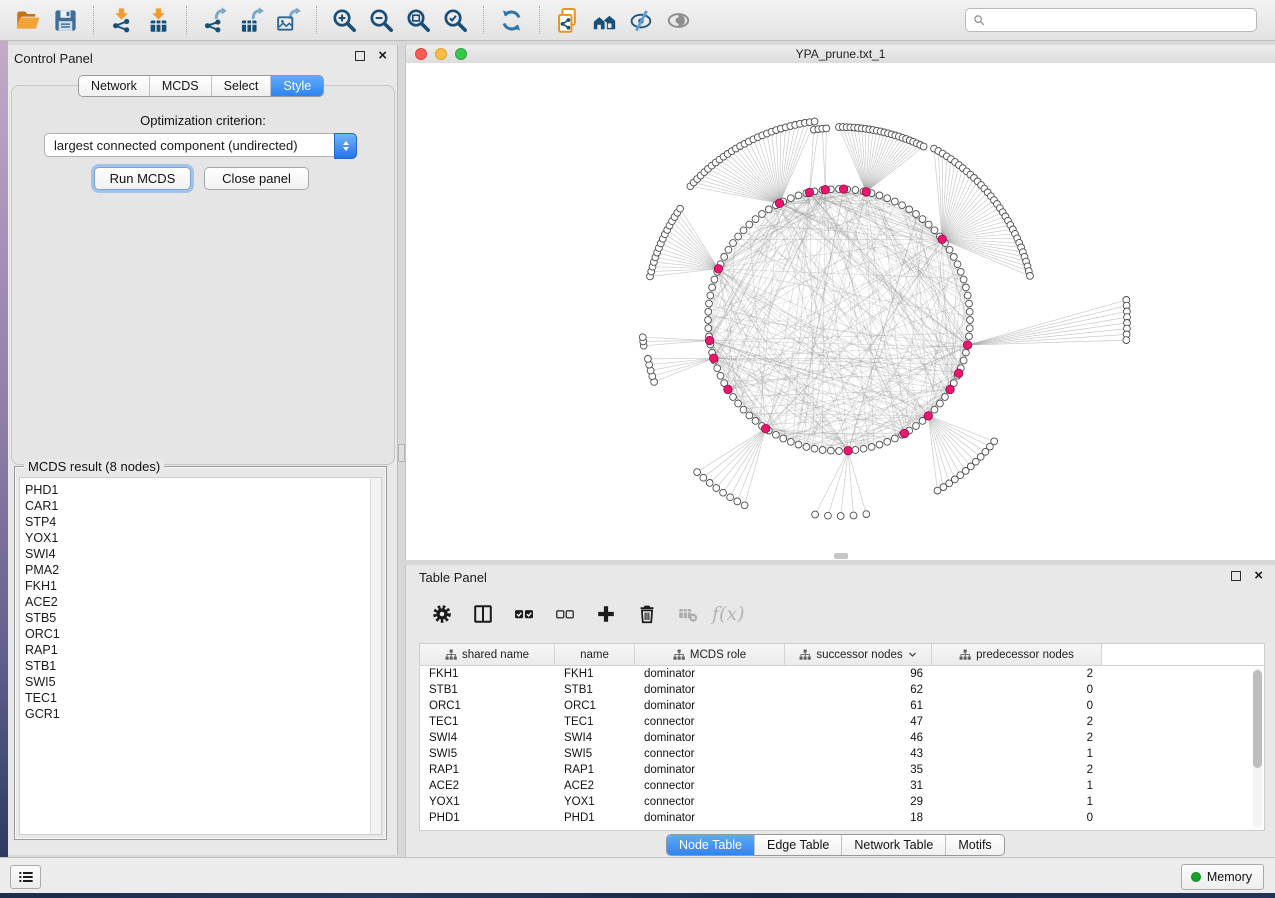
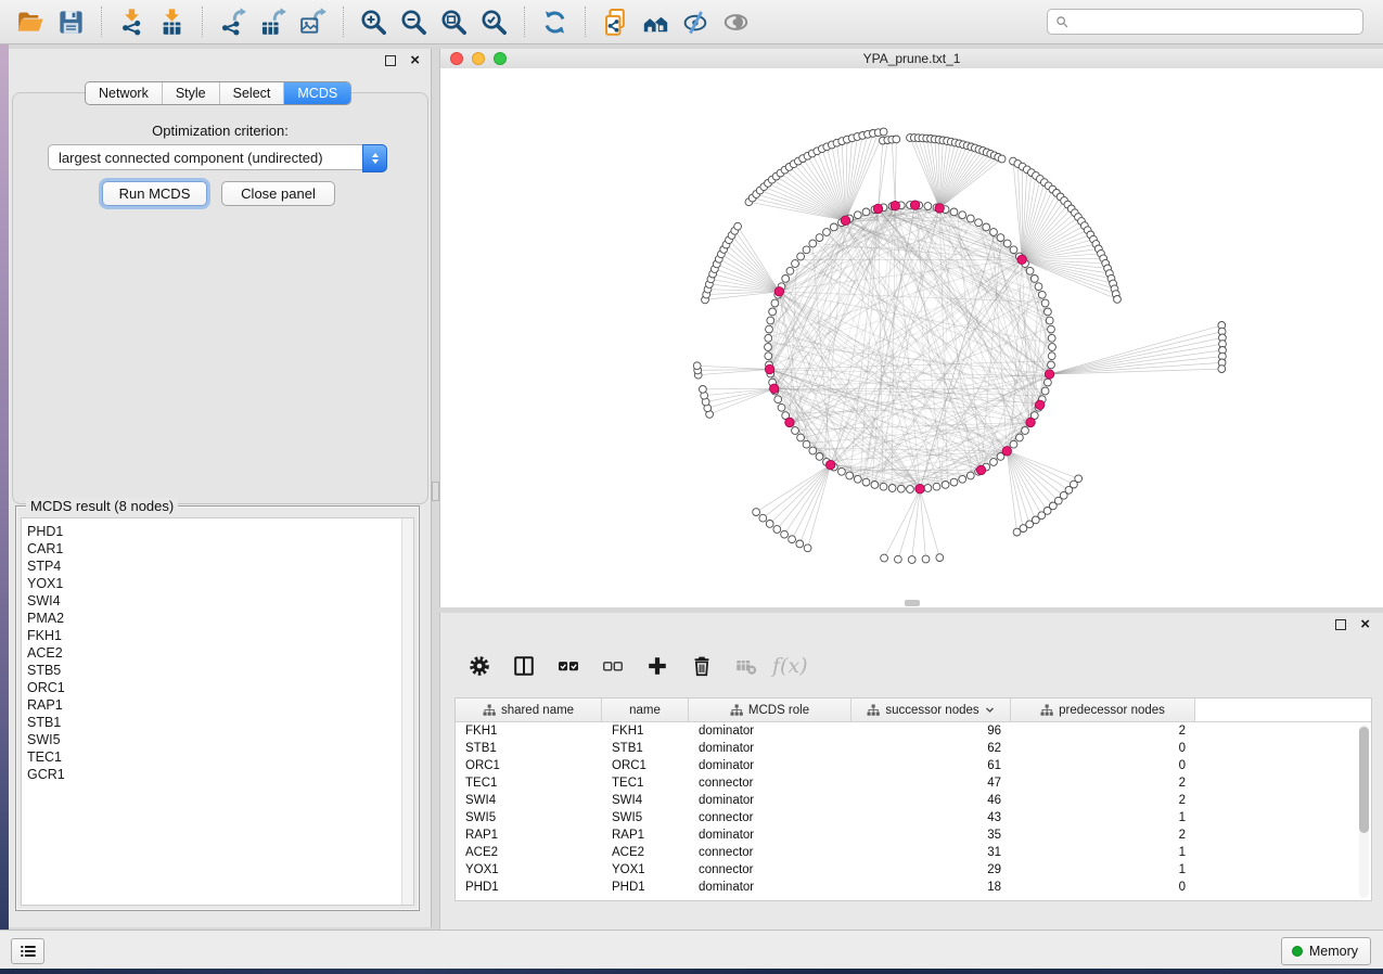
- Control Panel
  ×
  Network
- MCDS
+ Style
  Select
- Style
+ MCDS
  Optimization criterion:
  largest connected component (undirected)
  Run MCDS
  Close panel
  MCDS result (8 nodes)
  PHD1
  CAR1
  STP4
  YOX1
  SWI4
  PMA2
  FKH1
  ACE2
  STB5
  ORC1
  RAP1
  STB1
  SWI5
  TEC1
  GCR1
  YPA_prune.txt_1
- Table Panel
  ×
  f(x)
  shared name
  name
  MCDS role
  successor nodes
  predecessor nodes
  FKH1
  FKH1
  dominator
  96
  2
  STB1
  STB1
  dominator
  62
  0
  ORC1
  ORC1
  dominator
  61
  0
  TEC1
  TEC1
  connector
  47
  2
  SWI4
  SWI4
  dominator
  46
  2
  SWI5
  SWI5
  connector
  43
  1
  RAP1
  RAP1
  dominator
  35
  2
  ACE2
  ACE2
  connector
  31
  1
  YOX1
  YOX1
  connector
  29
  1
  PHD1
  PHD1
  dominator
  18
  0
- Node Table
- Edge Table
- Network Table
- Motifs
  Memory
